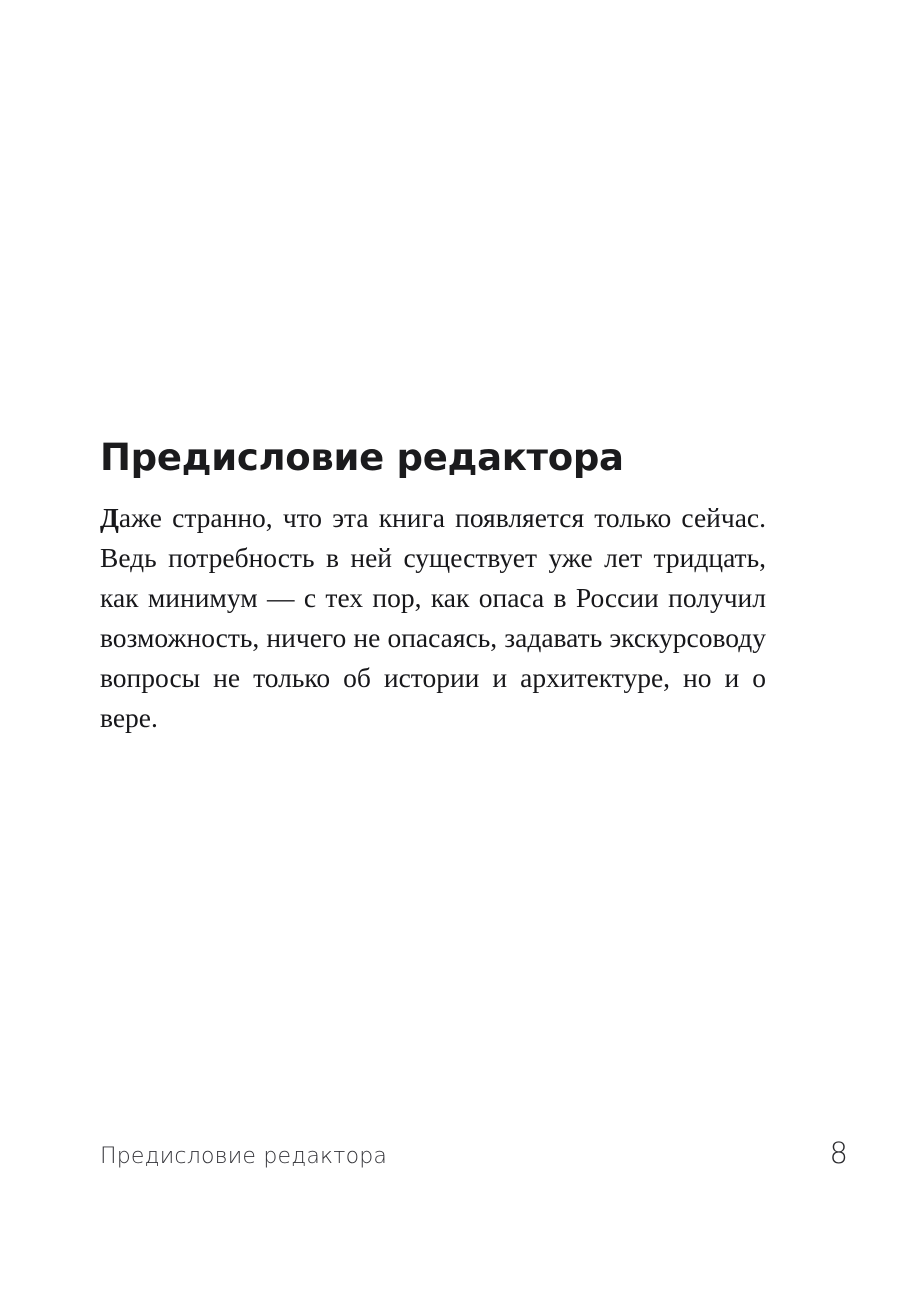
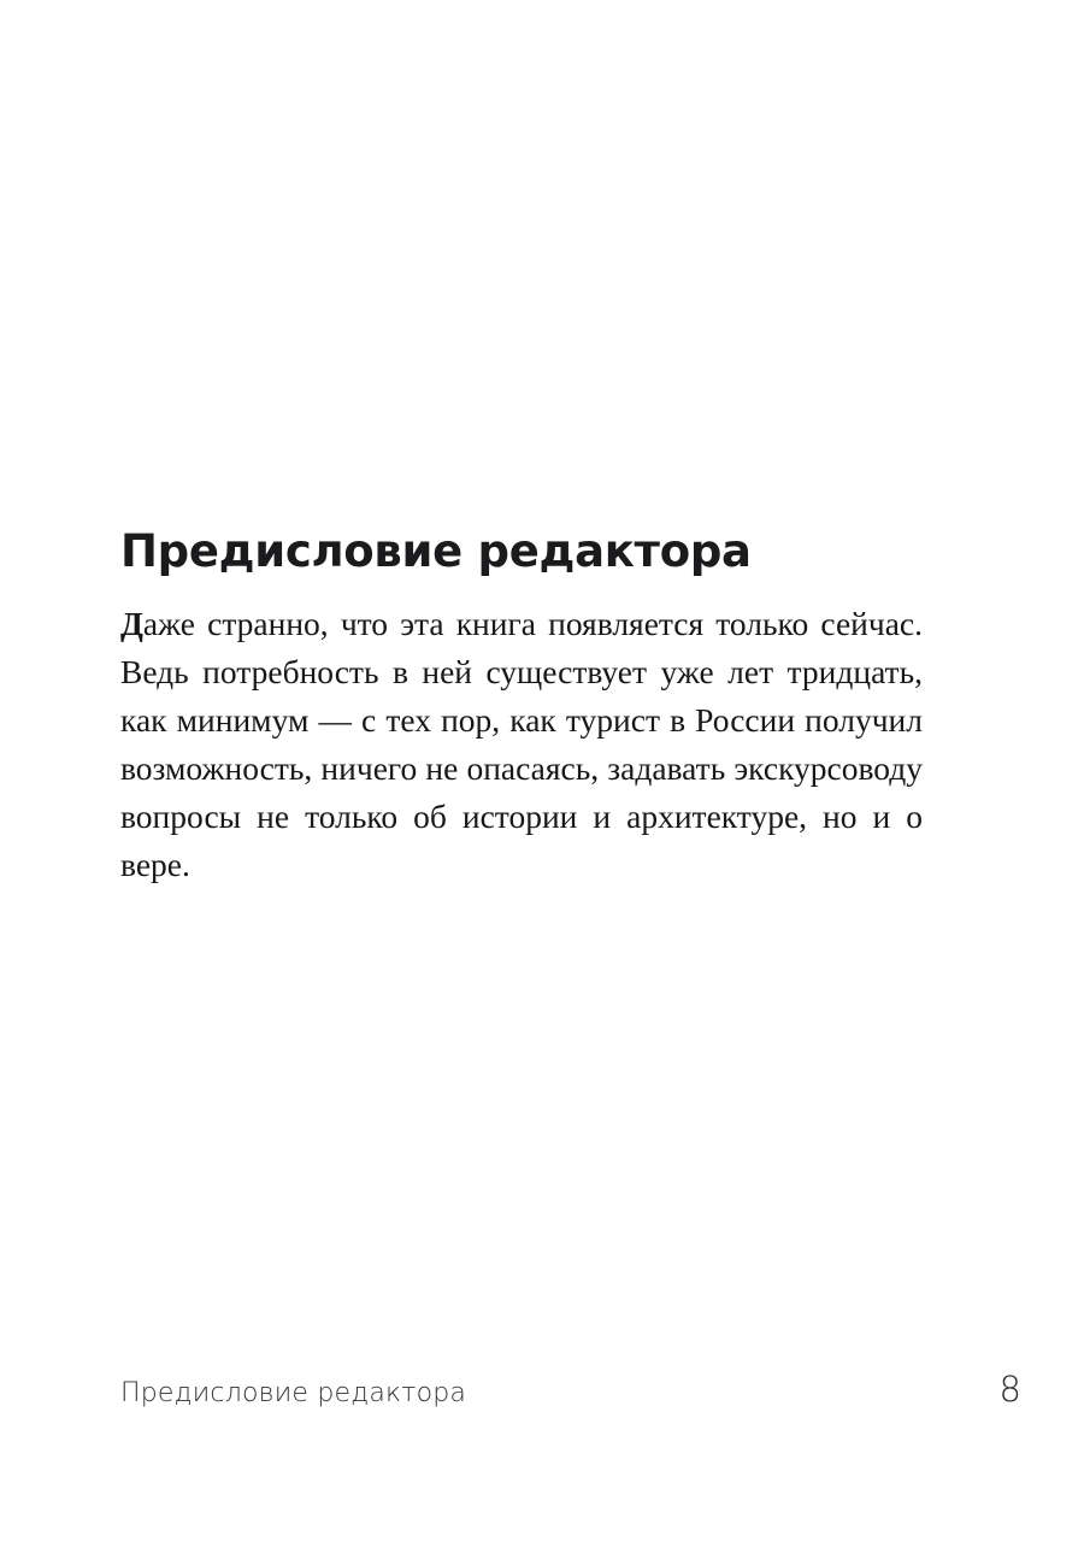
  Предисловие редактора
- Даже странно, что эта книга появляется только сейчас. Ведь потребность в ней существует уже лет тридцать, как минимум — с тех пор, как опаса в России получил возможность, ничего не опаса­ясь, задавать экскурсоводу вопросы не только об истории и архитектуре, но и о вере.
+ Даже странно, что эта книга появляется только сейчас. Ведь потребность в ней существует уже лет тридцать, как минимум — с тех пор, как турист в России получил возможность, ничего не опаса­ясь, задавать экскурсоводу вопросы не только об истории и архитектуре, но и о вере.
  Предисловие редактора
  8
